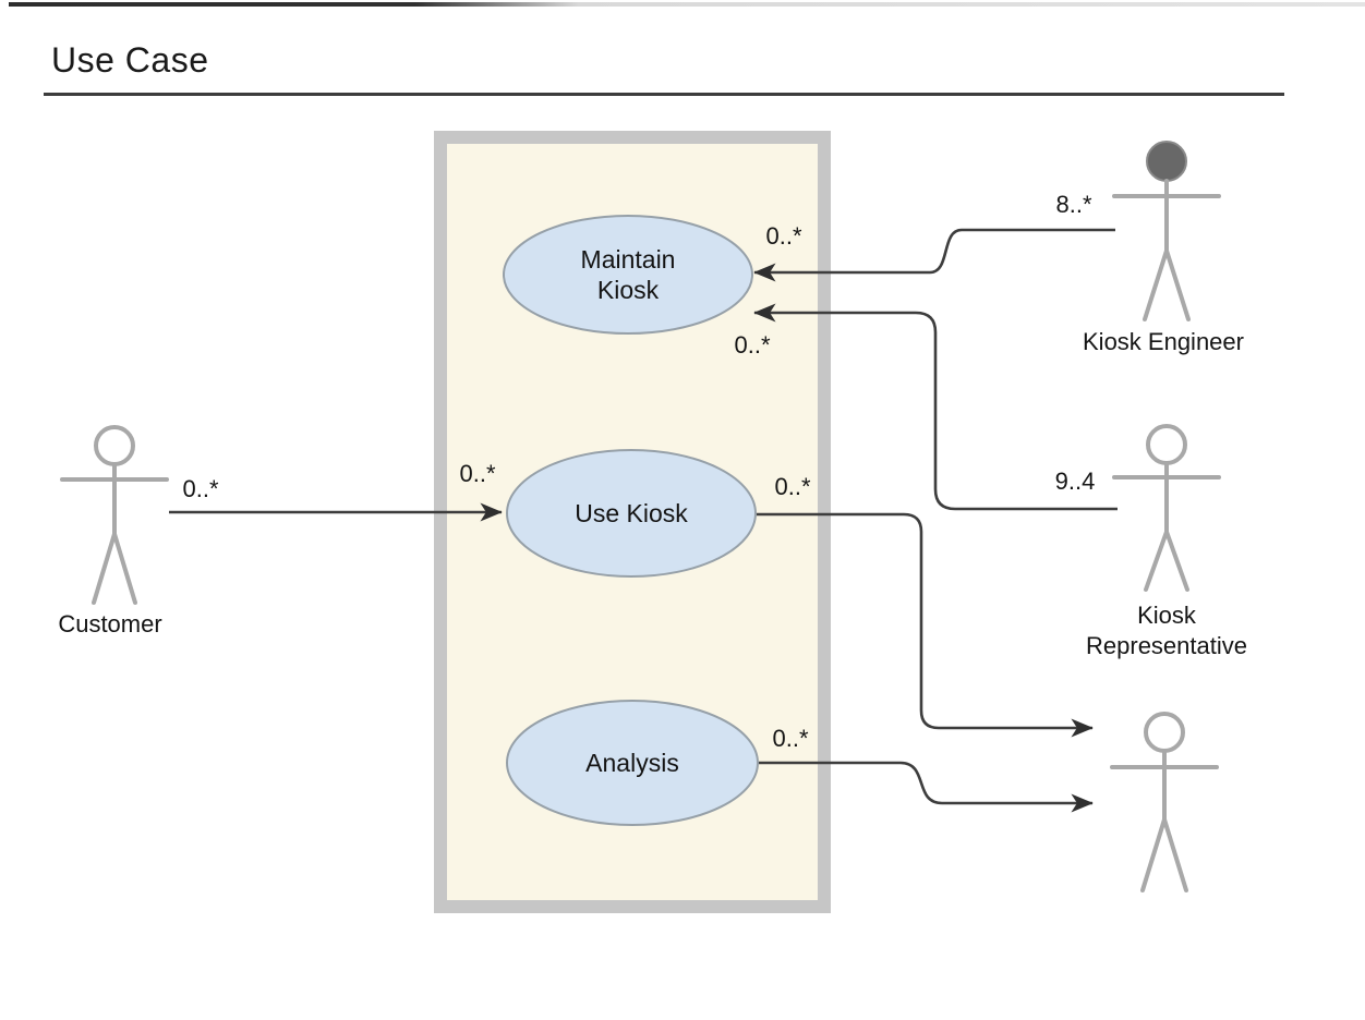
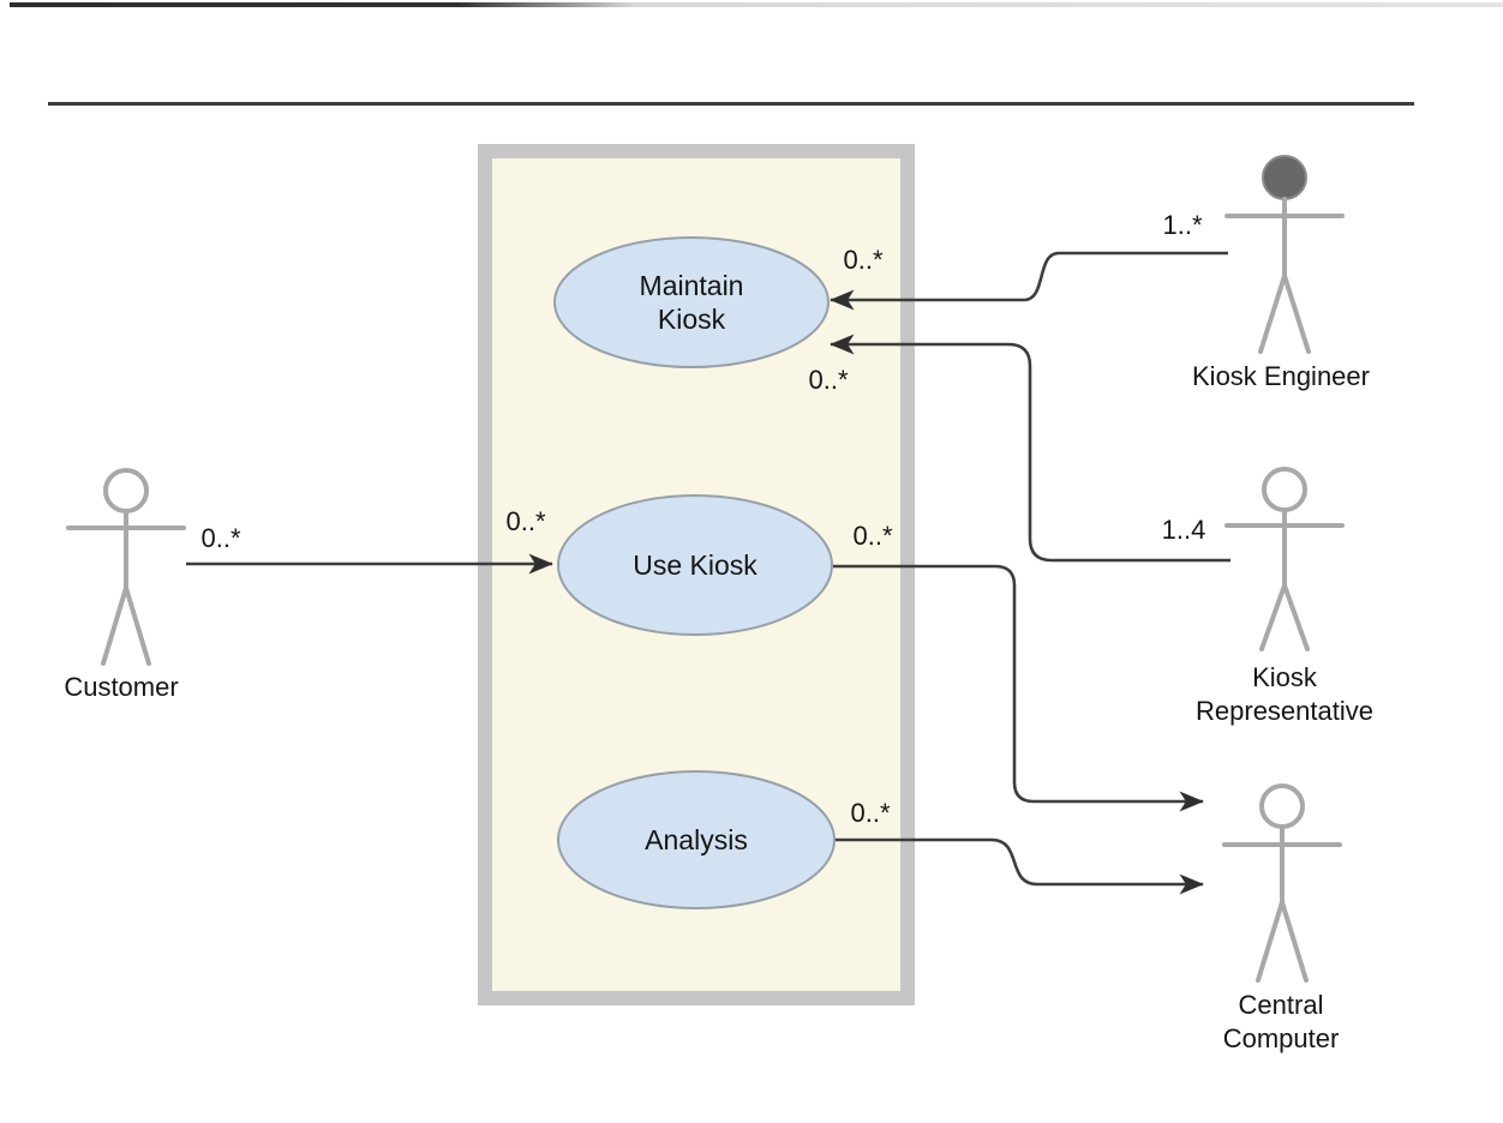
- Use Case
  Maintain
  Kiosk
  Use Kiosk
  Analysis
  Customer
  Kiosk Engineer
  Kiosk
  Representative
+ Central
+ Computer
  0..*
  0..*
  0..*
  0..*
- 8..*
+ 1..*
  0..*
- 9..4
+ 1..4
  0..*
